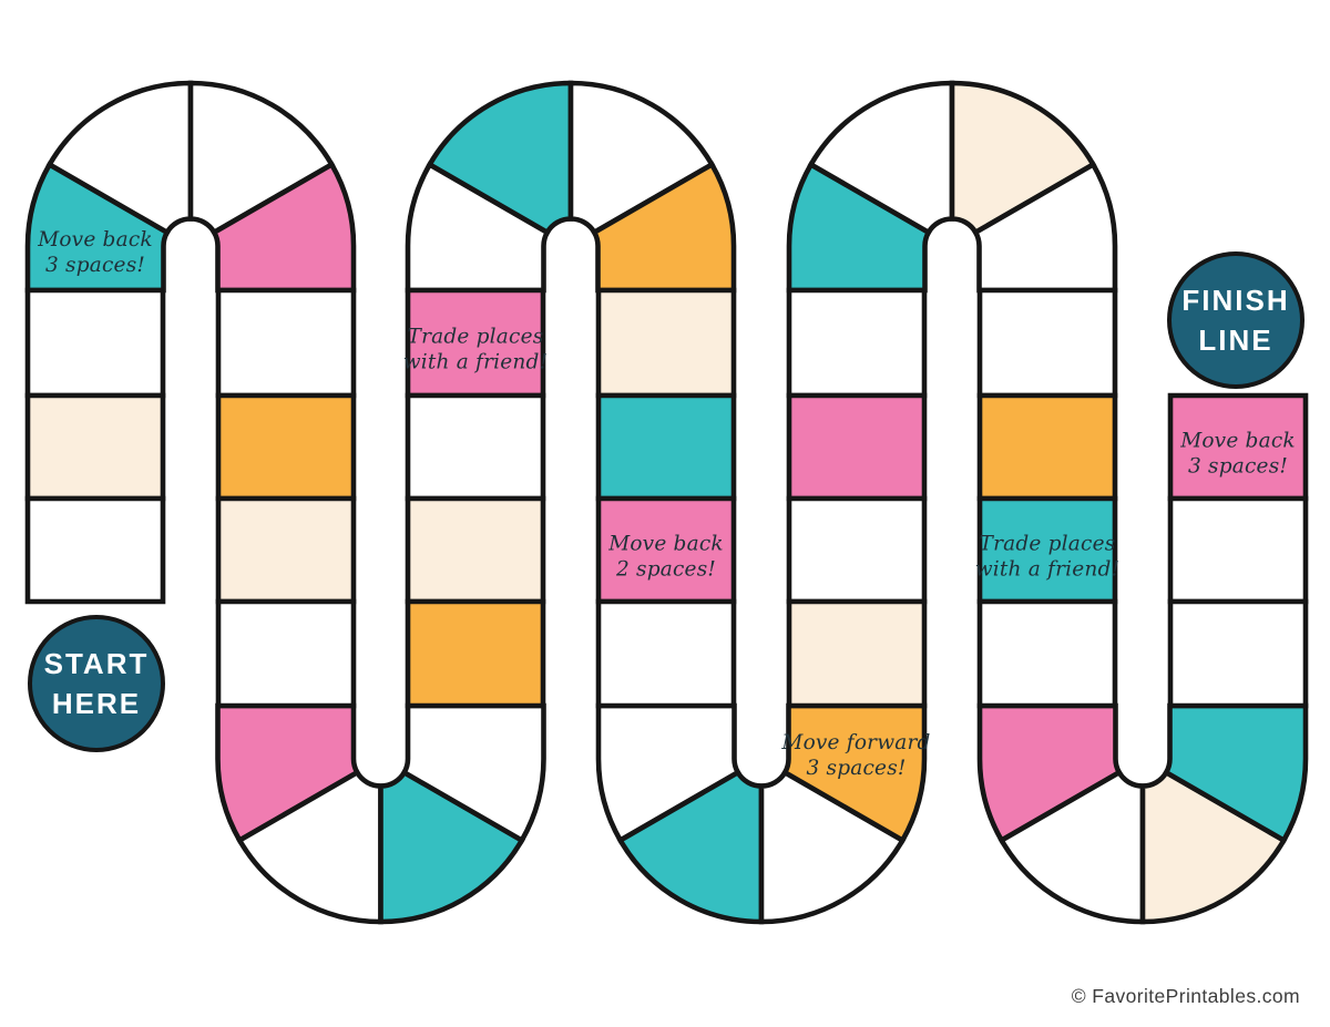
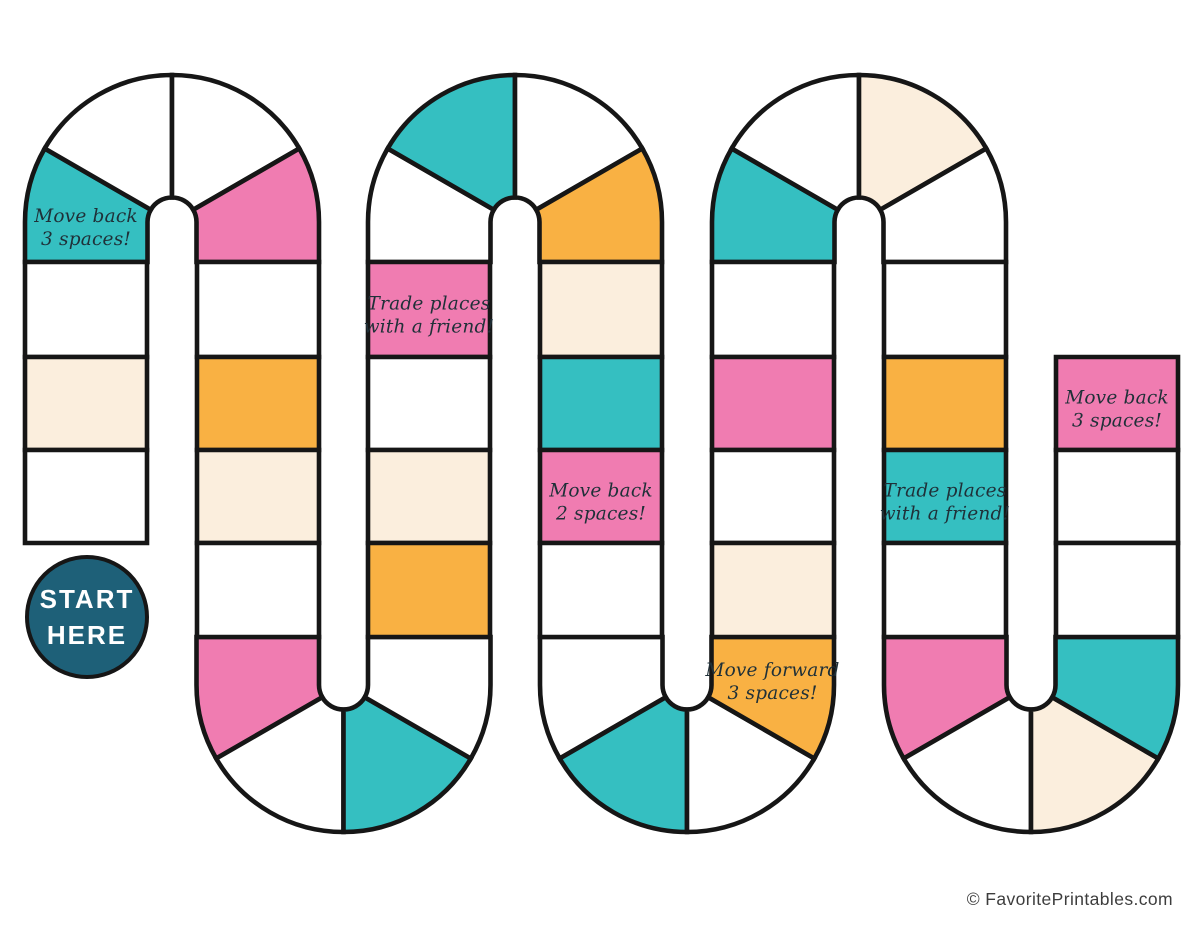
  Move back
  3 spaces!
  Move forward
  3 spaces!
  Trade places
  with a friend!
  Move back
  2 spaces!
  Trade places
  with a friend!
  Move back
  3 spaces!
  START
  HERE
- FINISH
- LINE
  © FavoritePrintables.com
